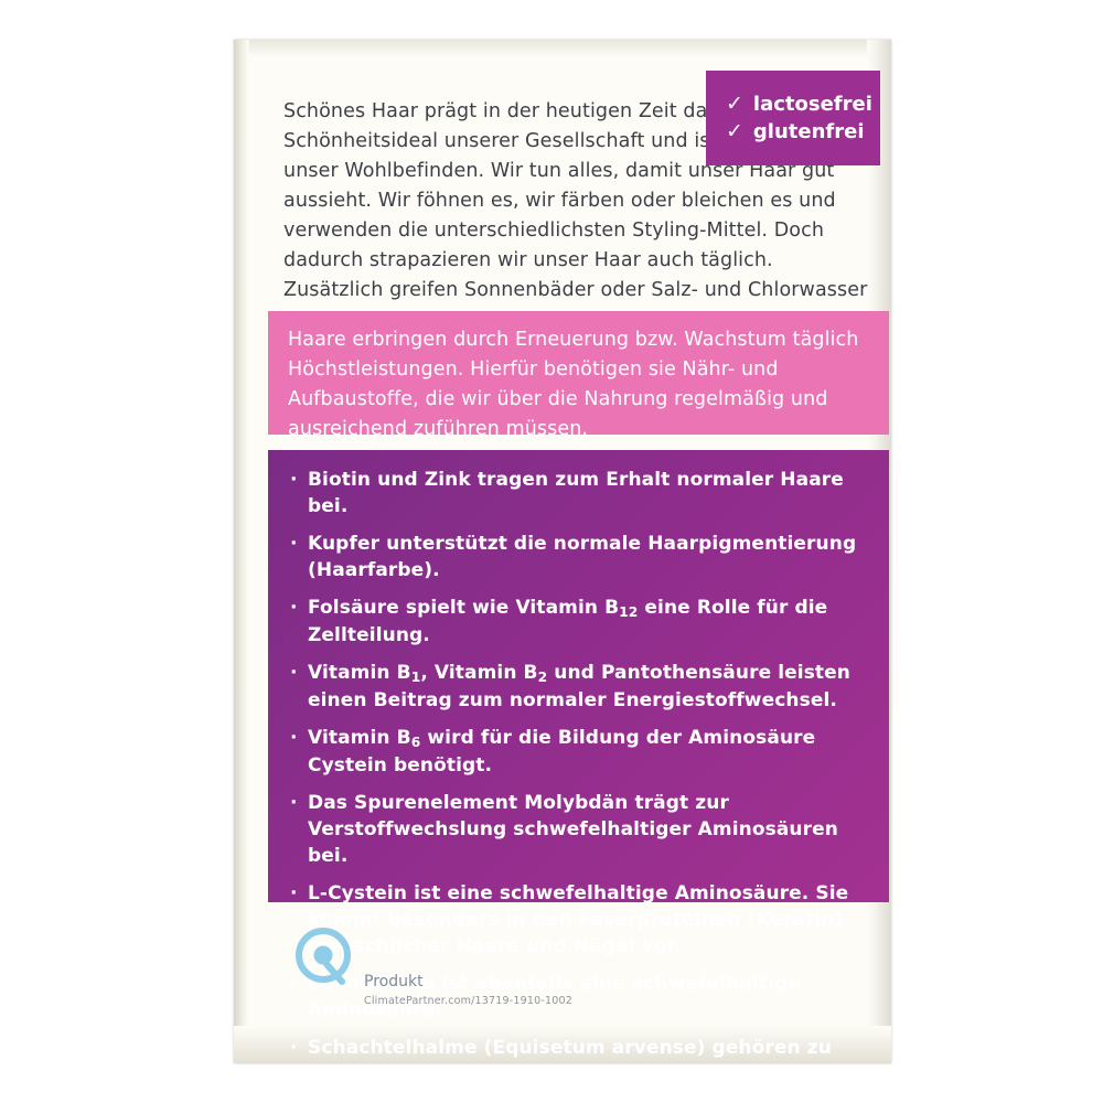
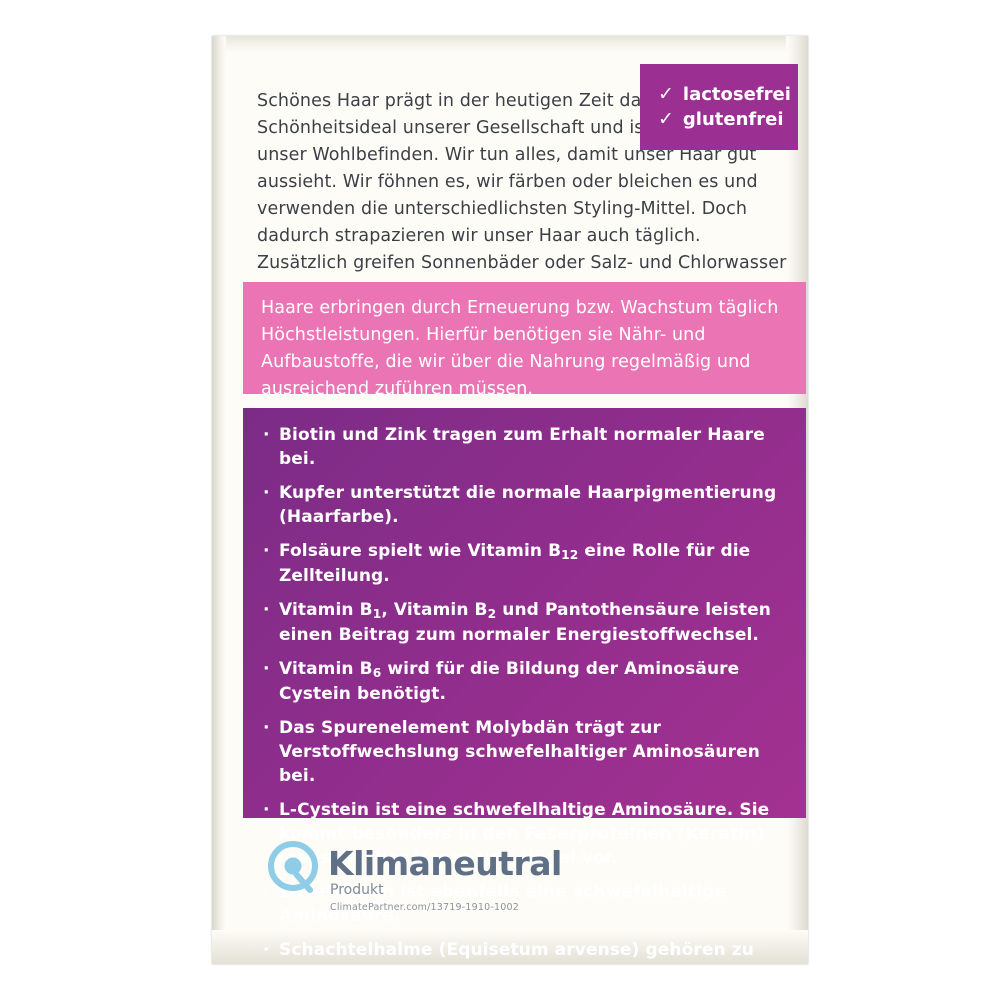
  Schönes Haar prägt in der heutigen Zeit da Schönheitsideal unserer Gesellschaft und is unser Wohlbefinden. Wir tun alles, damit unser Haar gut aussieht. Wir föhnen es, wir färben oder bleichen es und verwenden die unterschiedlichsten Styling-Mittel. Doch dadurch strapazieren wir unser Haar auch täglich. Zusätzlich greifen Sonnenbäder oder Salz- und Chlorwasser
  ✓
  lactosefrei
  ✓
  glutenfrei
  Haare erbringen durch Erneuerung bzw. Wachstum täglich Höchstleistungen. Hierfür benötigen sie Nähr- und Aufbaustoffe, die wir über die Nahrung regelmäßig und ausreichend zuführen müssen.
  ·
  Biotin und Zink tragen zum Erhalt normaler Haare bei.
  ·
  Kupfer unterstützt die normale Haarpigmentierung (Haarfarbe).
  ·
  Folsäure spielt wie Vitamin B12 eine Rolle für die Zellteilung.
  ·
  Vitamin B1, Vitamin B2 und Pantothensäure leisten einen Beitrag zum normaler Energiestoffwechsel.
  ·
  Vitamin B6 wird für die Bildung der Aminosäure Cystein benötigt.
  ·
  Das Spurenelement Molybdän trägt zur Verstoffwechslung schwefelhaltiger Aminosäuren bei.
  ·
  L-Cystein ist eine schwefelhaltige Aminosäure. Sie kommt besonders in den Faserproteinen (Keratin) meschlicher Haare und Nägel vor.
  L-Methionin ist ebenfalls eine schwefelhaltige Aminosäure.
  ·
+ Klimaneutral
  Produkt
  ClimatePartner.com/13719-1910-1002
